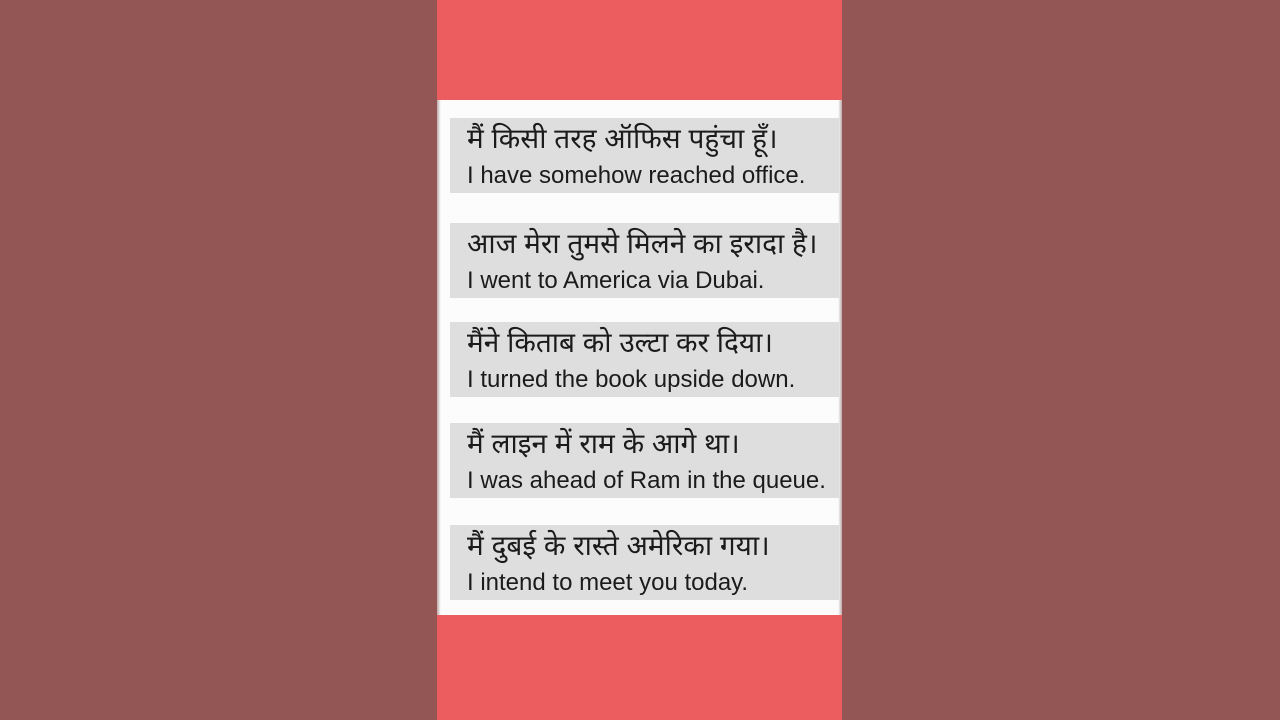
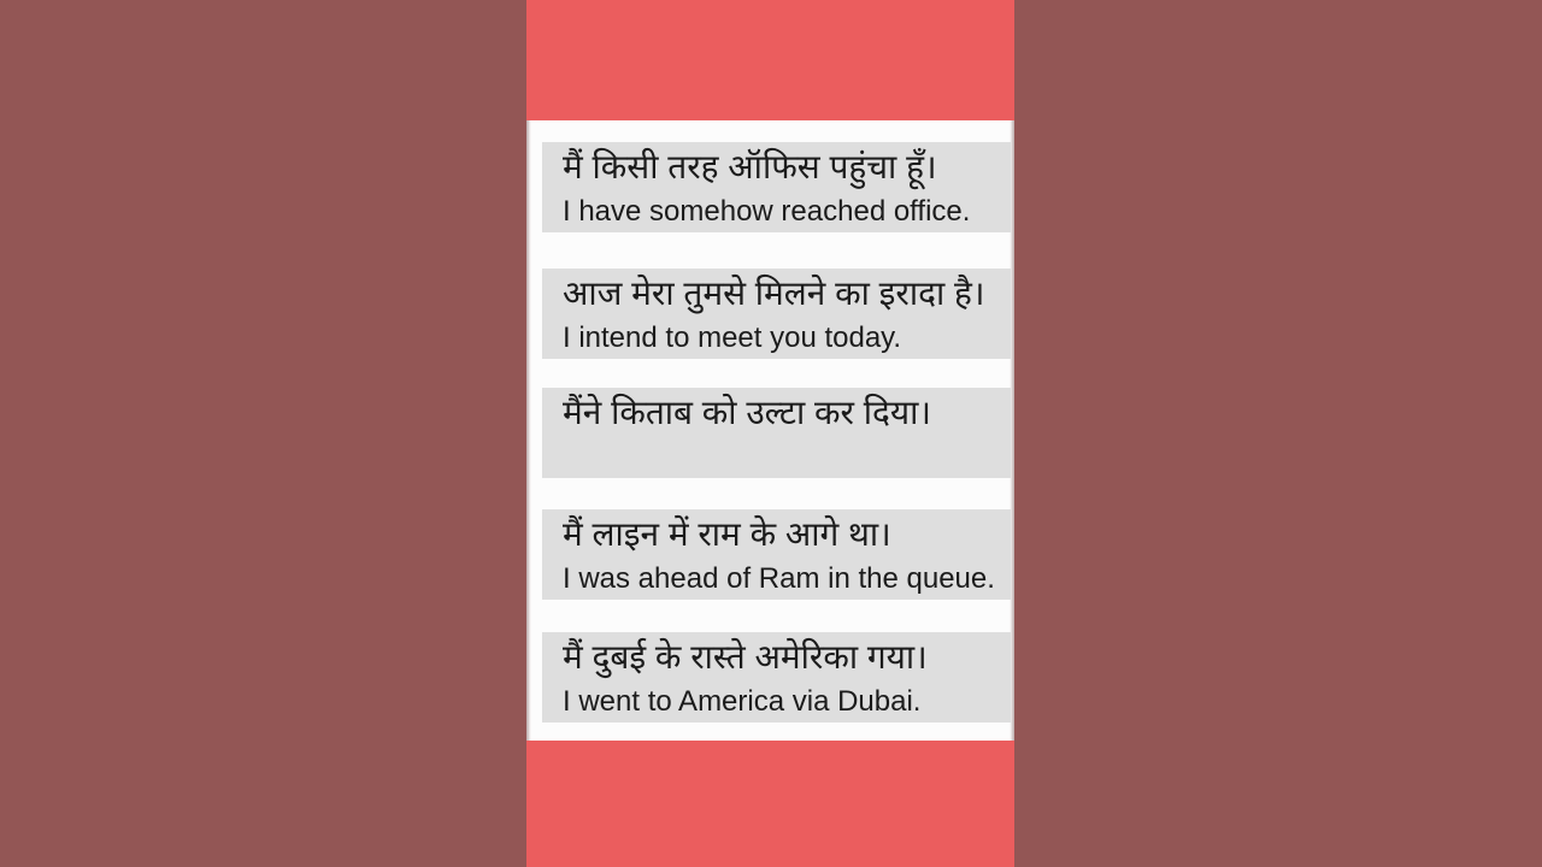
  मैं किसी तरह ऑफिस पहुंचा हूँ।
  I have somehow reached office.
  आज मेरा तुमसे मिलने का इरादा है।
- I went to America via Dubai.
+ I intend to meet you today.
  मैंने किताब को उल्टा कर दिया।
- I turned the book upside down.
  मैं लाइन में राम के आगे था।
  I was ahead of Ram in the queue.
  मैं दुबई के रास्ते अमेरिका गया।
- I intend to meet you today.
+ I went to America via Dubai.
